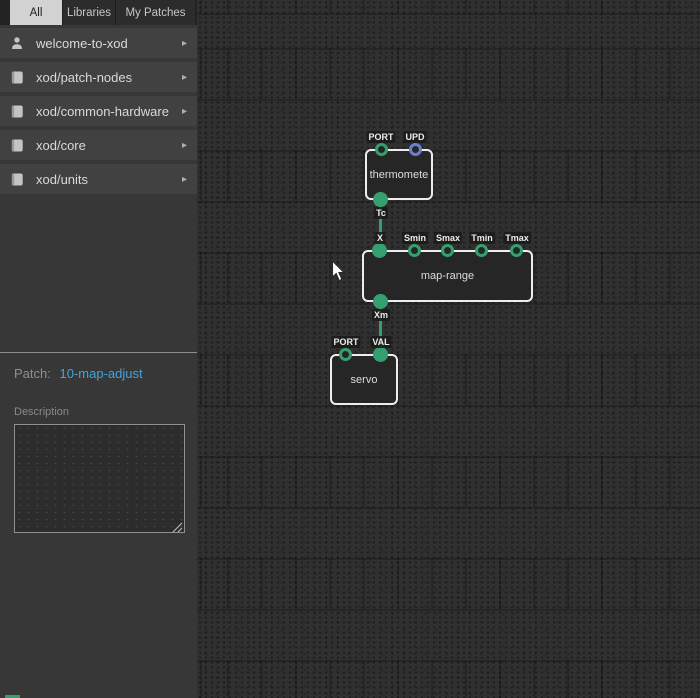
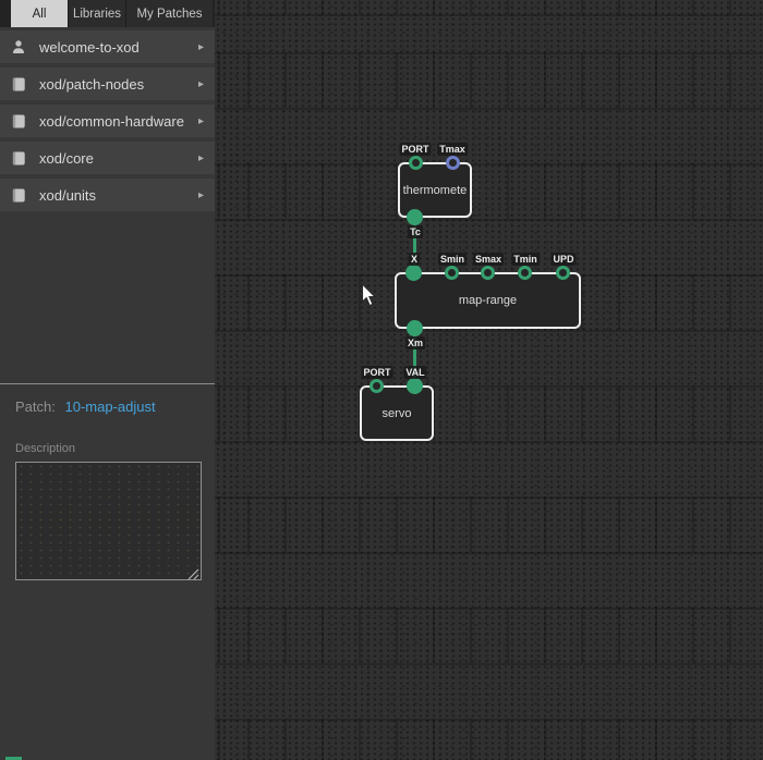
  thermomete
  PORT
- UPD
+ Tmax
  Tc
  map-range
  X
  Smin
  Smax
  Tmin
- Tmax
+ UPD
  Xm
  servo
  PORT
  VAL
  All
  Libraries
  My Patches
  welcome-to-xod
  ▸
  xod/patch-nodes
  ▸
  xod/common-hardware
  ▸
  xod/core
  ▸
  xod/units
  ▸
  Patch: 10-map-adjust
  Description
